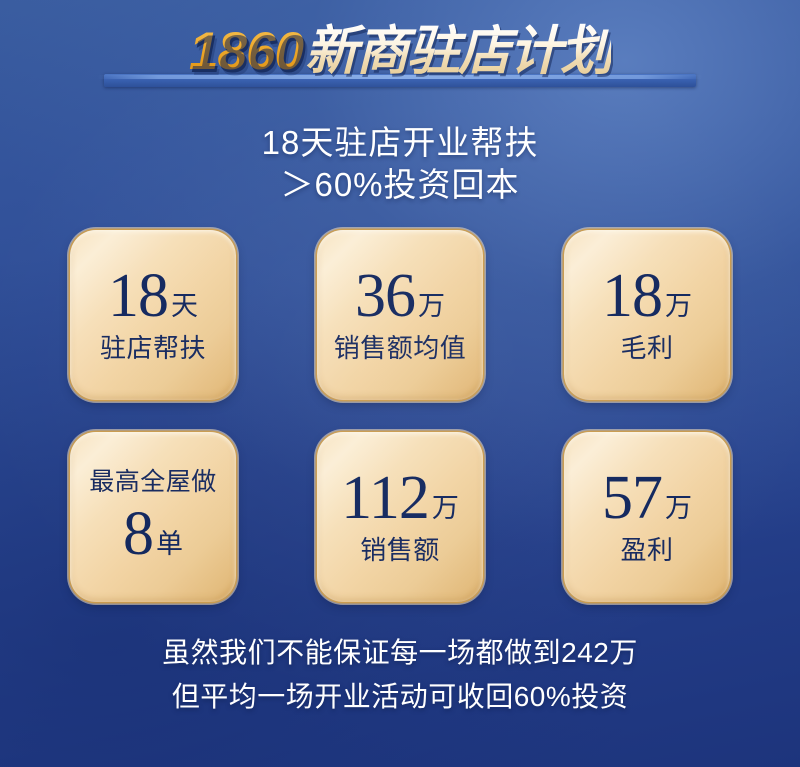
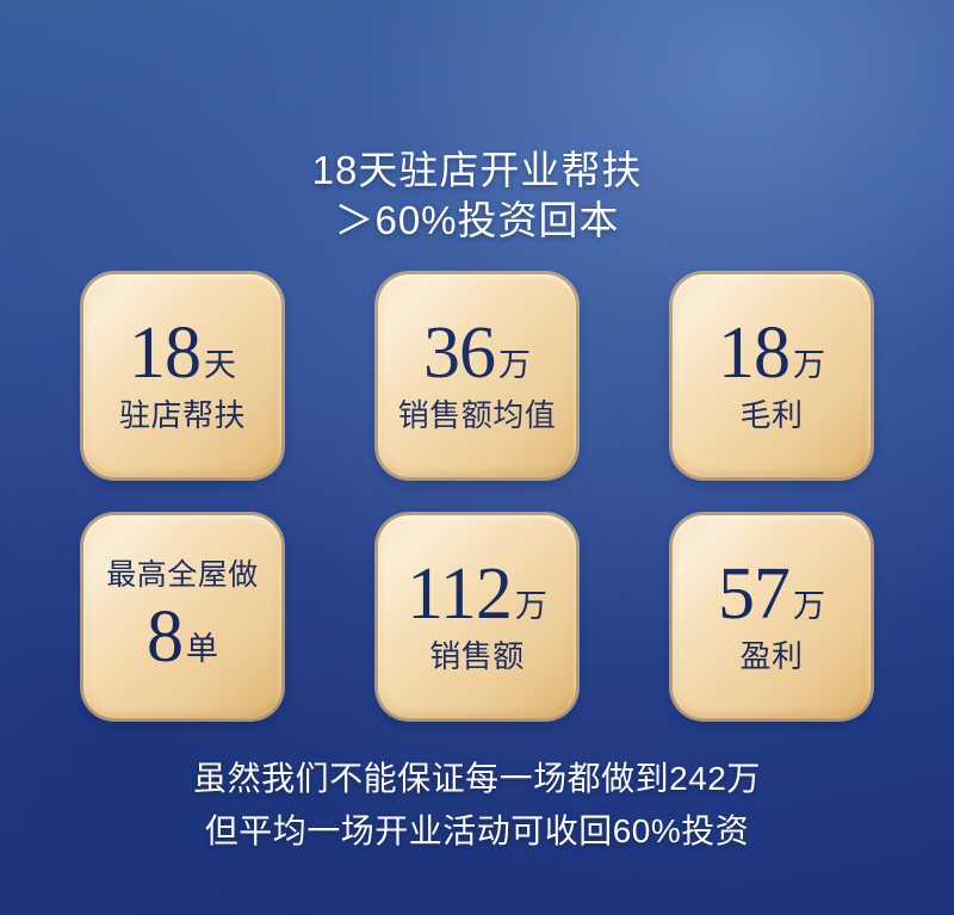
- 1860新商驻店计划
